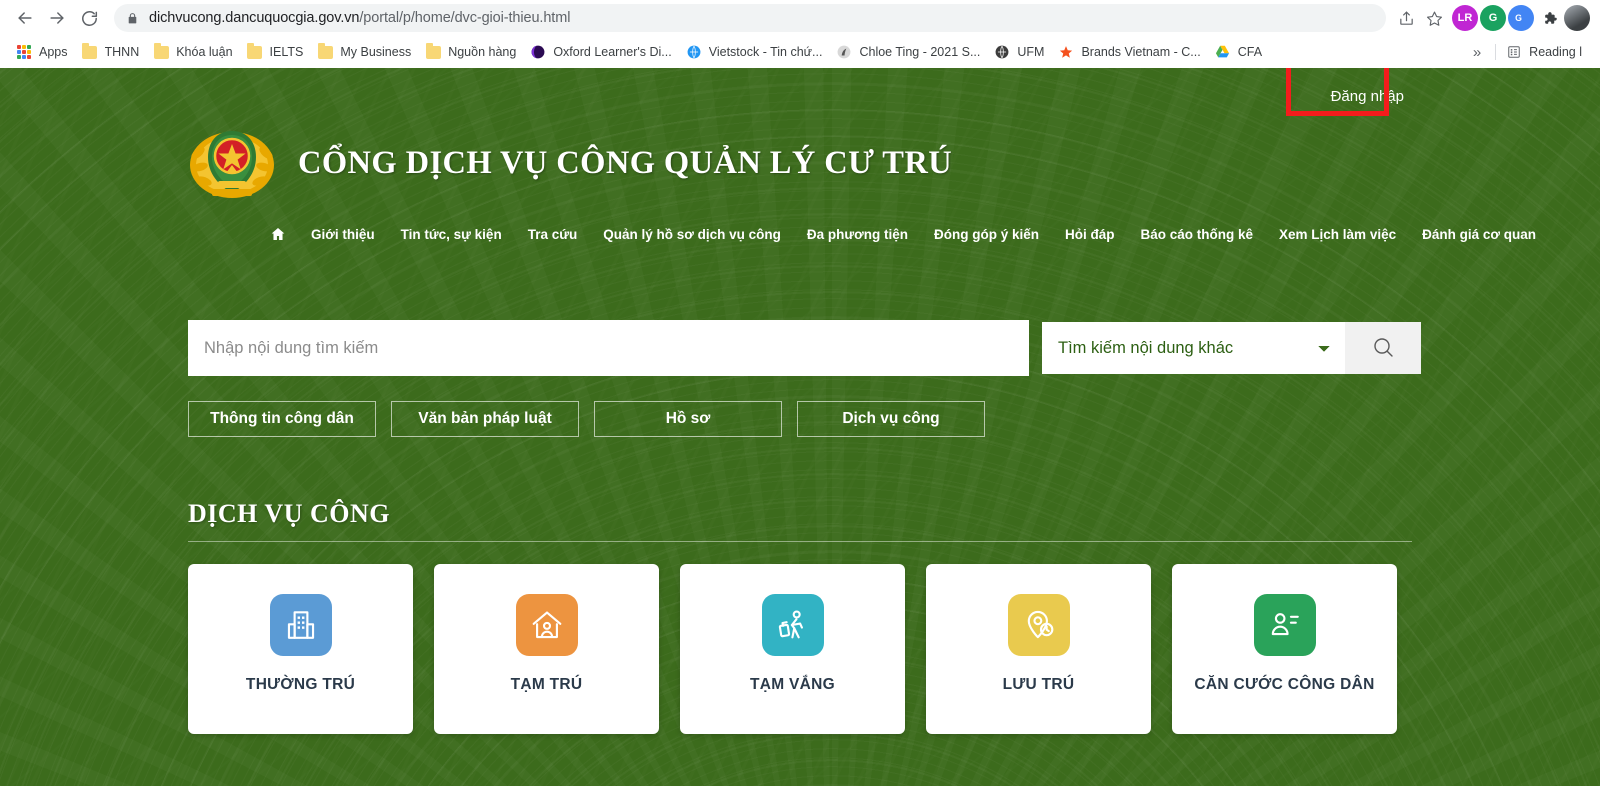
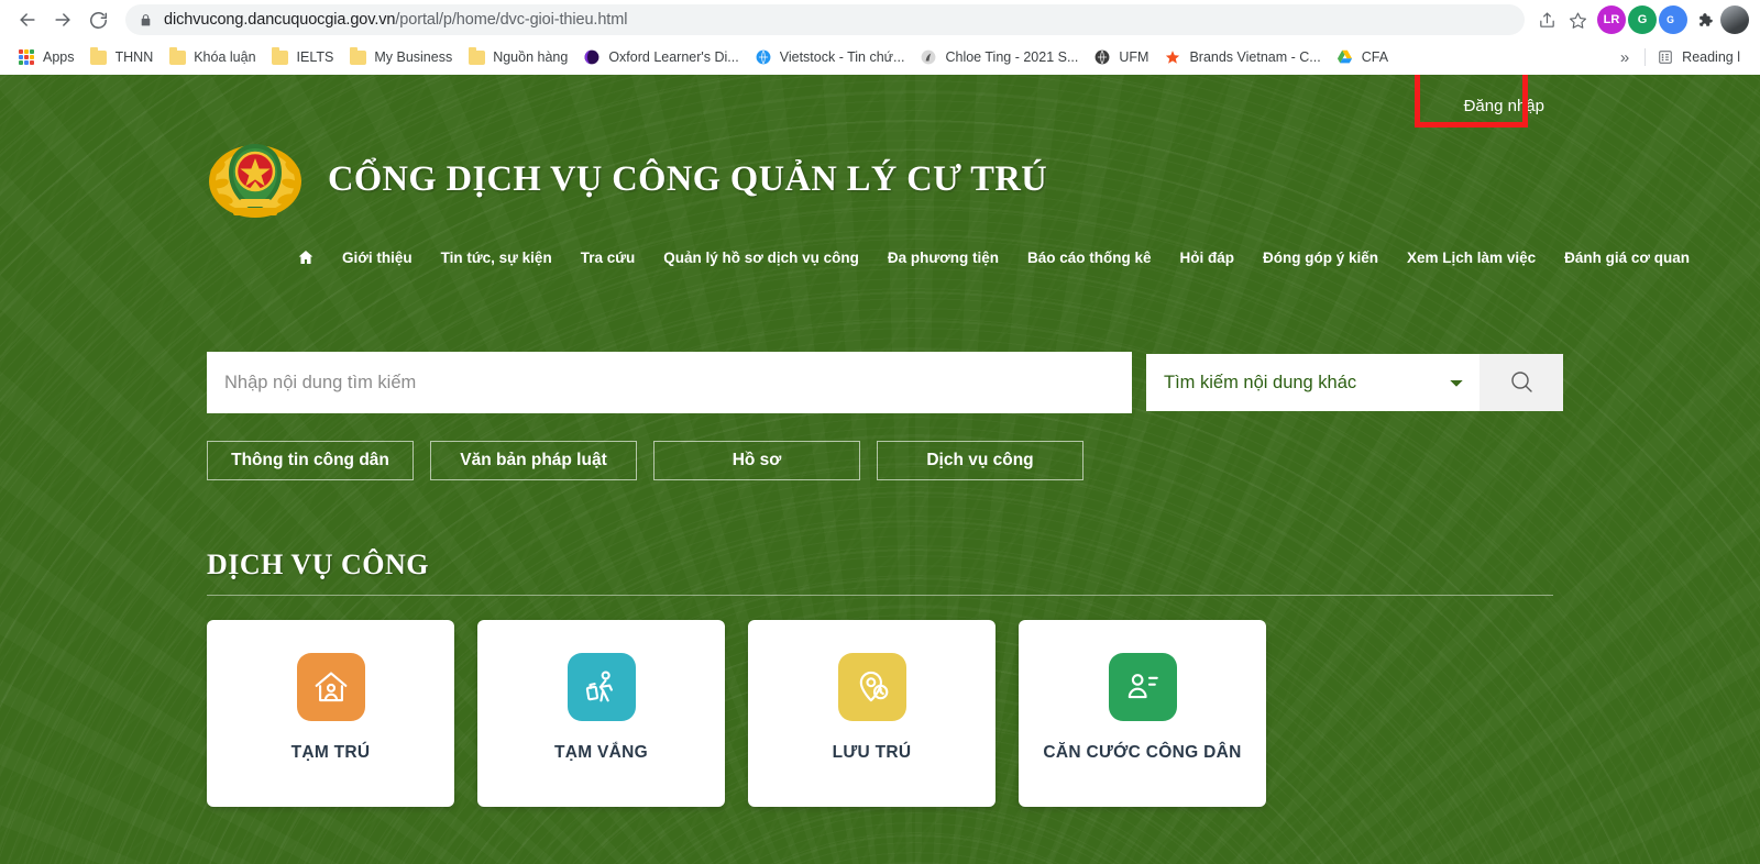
  dichvucong.dancuquocgia.gov.vn/portal/p/home/dvc-gioi-thieu.html
  LR
  G
  G
  Apps
  THNN
  Khóa luận
  IELTS
  My Business
  Nguồn hàng
  Oxford Learner's Di...
  Vietstock - Tin chứ...
  Chloe Ting - 2021 S...
  UFM
  Brands Vietnam - C...
  CFA
  »
  Reading l
  Đăng nhập
  CỔNG DỊCH VỤ CÔNG QUẢN LÝ CƯ TRÚ
  Giới thiệu
  Tin tức, sự kiện
  Tra cứu
  Quản lý hồ sơ dịch vụ công
  Đa phương tiện
- Đóng góp ý kiến
+ Báo cáo thống kê
  Hỏi đáp
- Báo cáo thống kê
+ Đóng góp ý kiến
  Xem Lịch làm việc
  Đánh giá cơ quan
  Nhập nội dung tìm kiếm
  Tìm kiếm nội dung khác
  Thông tin công dân
  Văn bản pháp luật
  Hồ sơ
  Dịch vụ công
  DỊCH VỤ CÔNG
- THƯỜNG TRÚ
  TẠM TRÚ
  TẠM VẮNG
  LƯU TRÚ
  CĂN CƯỚC CÔNG DÂN
